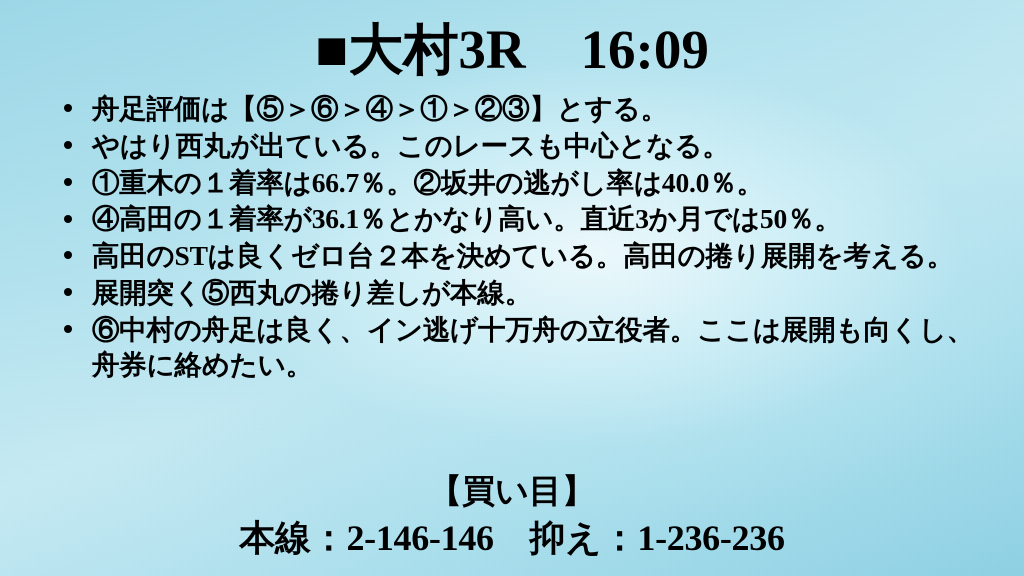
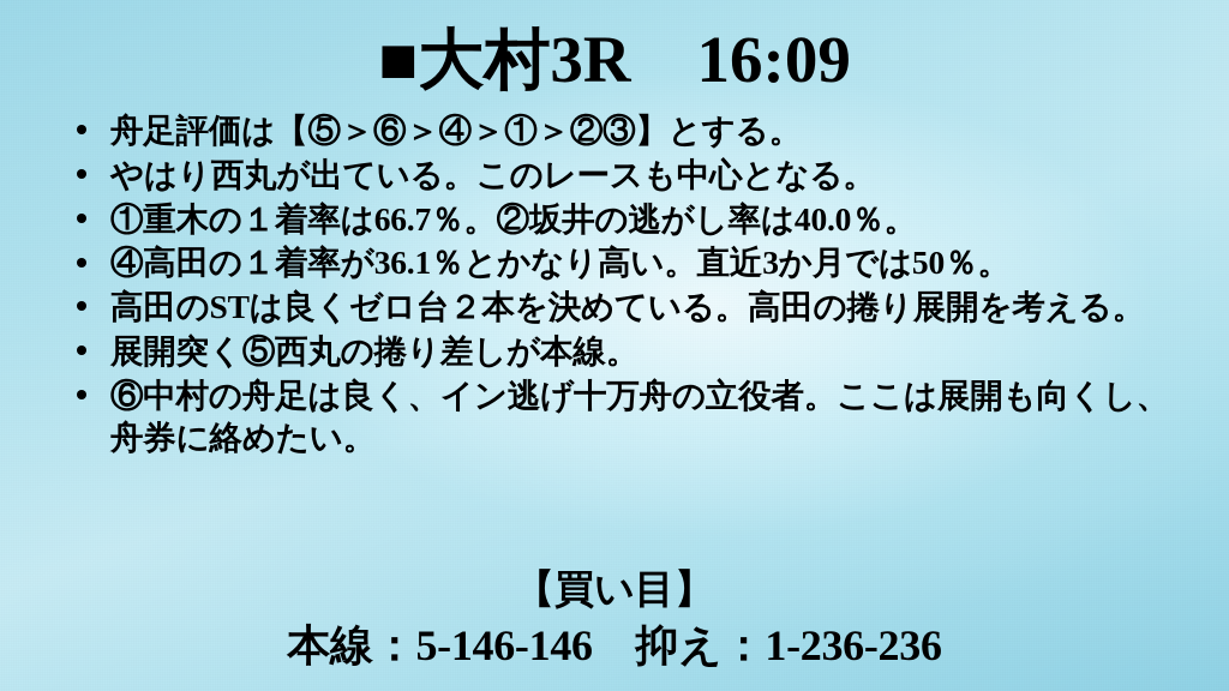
  ■大村3R 16:09
  舟足評価は【⑤＞⑥＞④＞①＞②③】とする。
  やはり西丸が出ている。このレースも中心となる。
  ①重木の１着率は66.7％。②坂井の逃がし率は40.0％。
  ④高田の１着率が36.1％とかなり高い。直近3か月では50％。
  高田のSTは良くゼロ台２本を決めている。高田の捲り展開を考える。
  展開突く⑤西丸の捲り差しが本線。
  ⑥中村の舟足は良く、イン逃げ十万舟の立役者。ここは展開も向くし、舟券に絡めたい。
  【買い目】
- 本線：2-146-146 抑え：1-236-236
+ 本線：5-146-146 抑え：1-236-236
